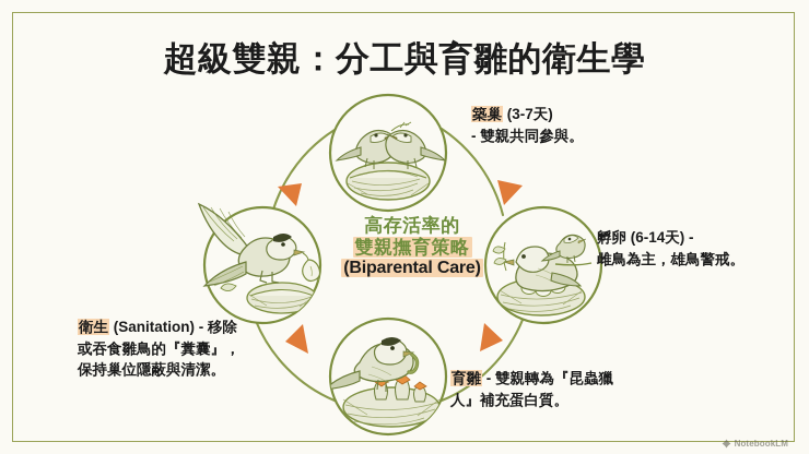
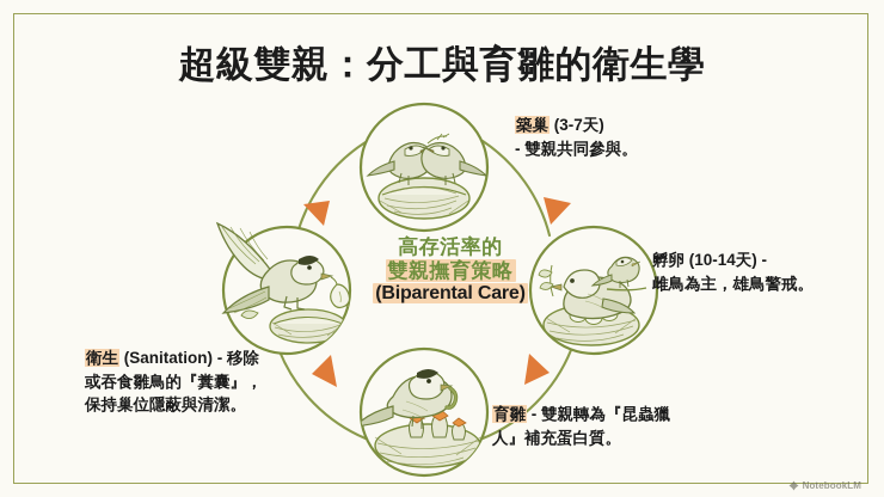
  超級雙親：分工與育雛的衛生學
  高存活率的
  雙親撫育策略
  (Biparental Care)
  築巢 (3-7天)
  - 雙親共同參與。
- 孵卵 (6-14天) -
+ 孵卵 (10-14天) -
  雌鳥為主，雄鳥警戒。
  育雛 - 雙親轉為『昆蟲獵
  人』補充蛋白質。
  衛生 (Sanitation) - 移除
  或吞食雛鳥的『糞囊』，
  保持巢位隱蔽與清潔。
  NotebookLM
